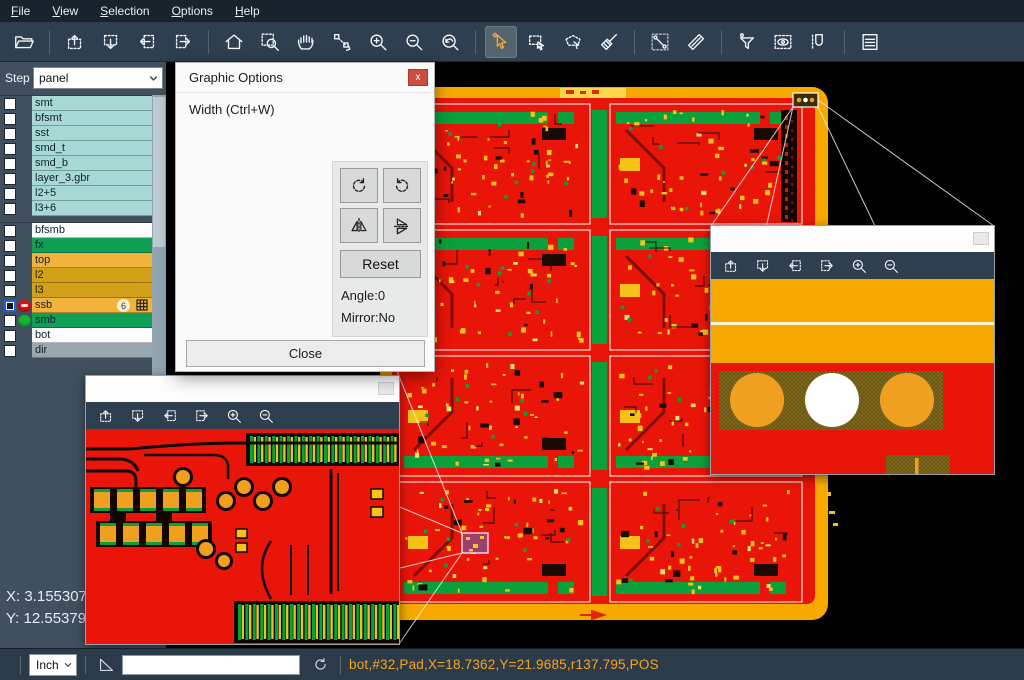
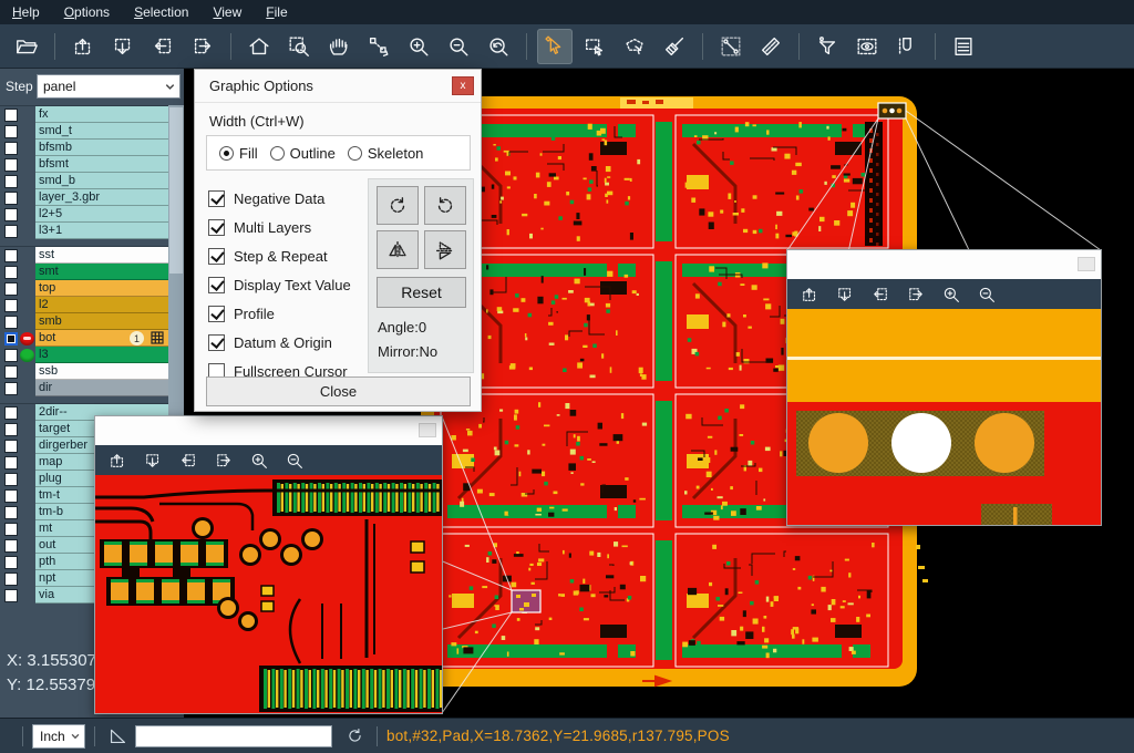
- File
+ Help
- View
+ Options
  Selection
- Options
+ View
- Help
+ File
  Step
  panel
- smt
+ fx
- bfsmt
+ smd_t
- sst
+ bfsmb
- smd_t
+ bfsmt
  smd_b
  layer_3.gbr
  l2+5
- l3+6
+ l3+1
- bfsmb
+ sst
- fx
+ smt
  top
  l2
- l3
+ smb
- ssb
+ bot
- 6
+ 1
- smb
+ l3
- bot
+ ssb
  dir
+ 2dir--
+ target
+ dirgerber
+ map
+ plug
+ tm-t
+ tm-b
+ mt
+ out
+ pth
+ npt
+ via
  X: 3.155307
  Y: 12.55379
  Graphic Options
  x
  Width (Ctrl+W)
+ Fill
+ Outline
+ Skeleton
+ Negative Data
+ Multi Layers
+ Step & Repeat
+ Display Text Value
+ Profile
+ Datum & Origin
+ Fullscreen Cursor
  Reset
  Angle:0
  Mirror:No
  Close
  Inch
  bot,#32,Pad,X=18.7362,Y=21.9685,r137.795,POS
